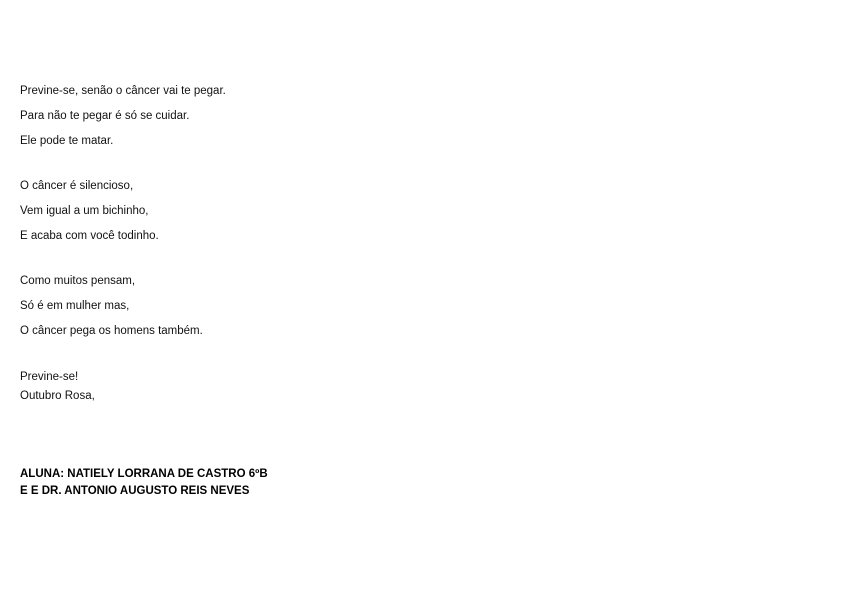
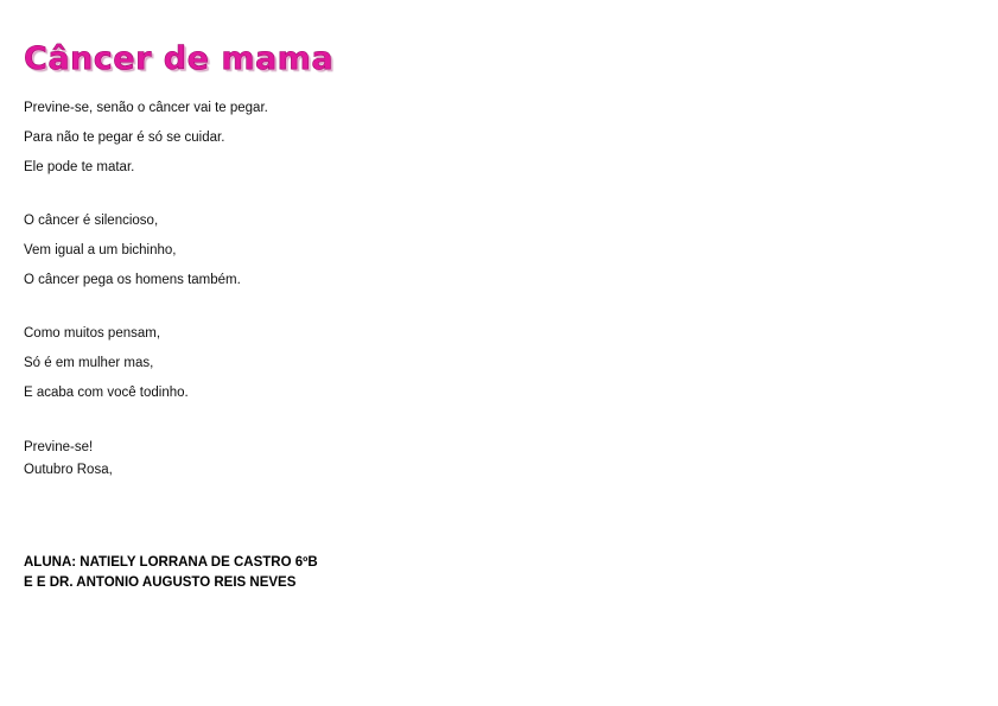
+ Câncer de mama
  Previne-se, senão o câncer vai te pegar.
  Para não te pegar é só se cuidar.
  Ele pode te matar.
  O câncer é silencioso,
  Vem igual a um bichinho,
- E acaba com você todinho.
+ O câncer pega os homens também.
  Como muitos pensam,
  Só é em mulher mas,
- O câncer pega os homens também.
+ E acaba com você todinho.
  Previne-se!
  Outubro Rosa,
  ALUNA: NATIELY LORRANA DE CASTRO 6ºB
  E E DR. ANTONIO AUGUSTO REIS NEVES
